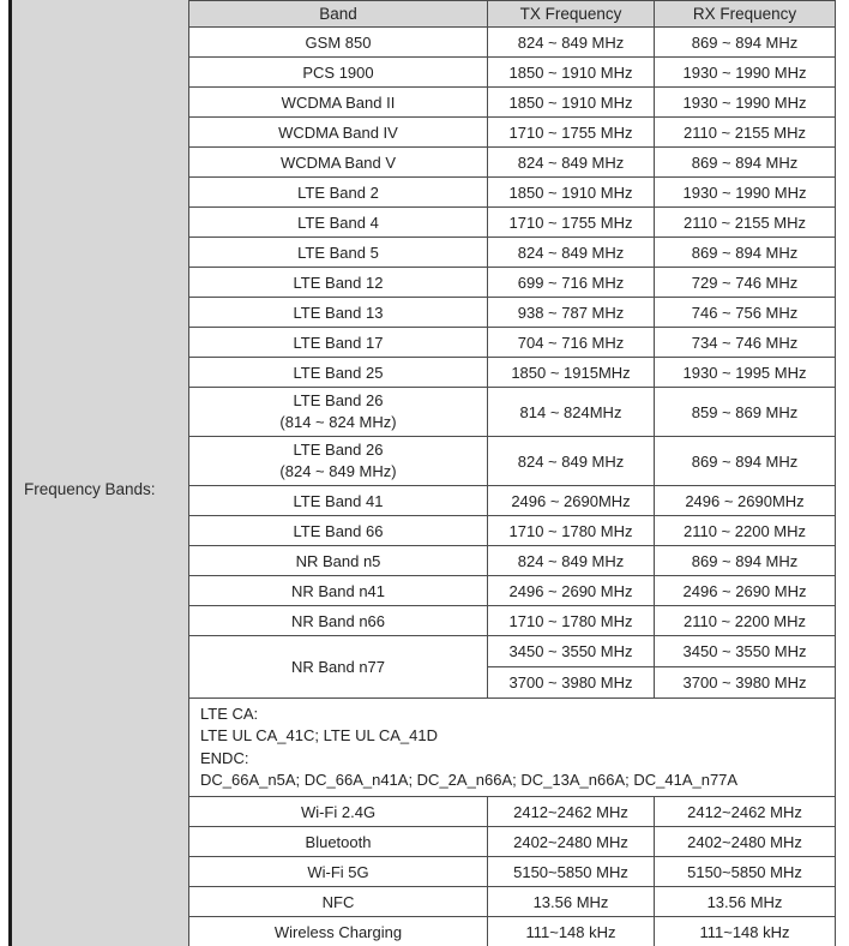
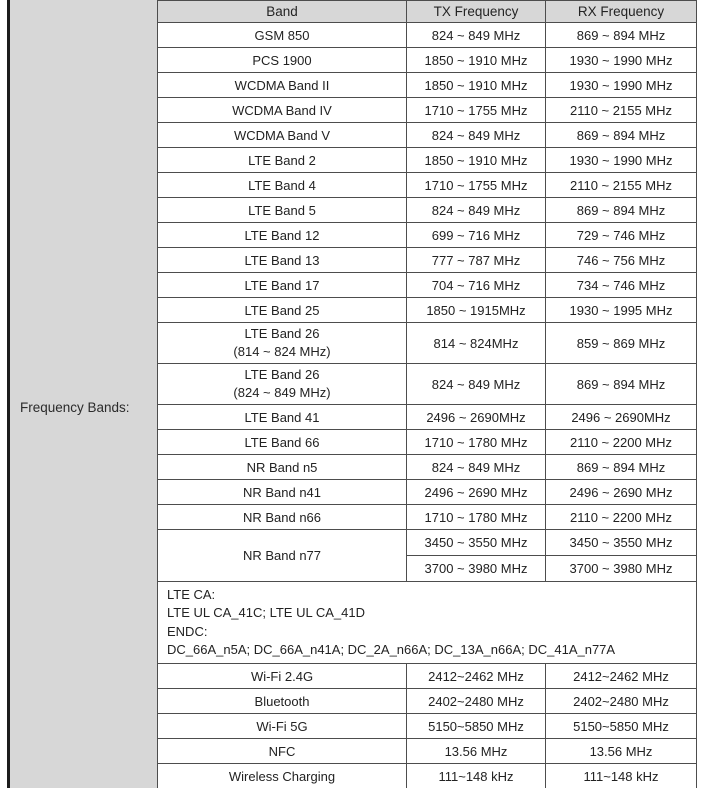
  Frequency Bands:
  Band	TX Frequency	RX Frequency
  GSM 850	824 ~ 849 MHz	869 ~ 894 MHz
  PCS 1900	1850 ~ 1910 MHz	1930 ~ 1990 MHz
  WCDMA Band II	1850 ~ 1910 MHz	1930 ~ 1990 MHz
  WCDMA Band IV	1710 ~ 1755 MHz	2110 ~ 2155 MHz
  WCDMA Band V	824 ~ 849 MHz	869 ~ 894 MHz
  LTE Band 2	1850 ~ 1910 MHz	1930 ~ 1990 MHz
  LTE Band 4	1710 ~ 1755 MHz	2110 ~ 2155 MHz
  LTE Band 5	824 ~ 849 MHz	869 ~ 894 MHz
  LTE Band 12	699 ~ 716 MHz	729 ~ 746 MHz
- LTE Band 13	938 ~ 787 MHz	746 ~ 756 MHz
+ LTE Band 13	777 ~ 787 MHz	746 ~ 756 MHz
  LTE Band 17	704 ~ 716 MHz	734 ~ 746 MHz
  LTE Band 25	1850 ~ 1915MHz	1930 ~ 1995 MHz
  LTE Band 26(814 ~ 824 MHz)	814 ~ 824MHz	859 ~ 869 MHz
  LTE Band 26(824 ~ 849 MHz)	824 ~ 849 MHz	869 ~ 894 MHz
  LTE Band 41	2496 ~ 2690MHz	2496 ~ 2690MHz
  LTE Band 66	1710 ~ 1780 MHz	2110 ~ 2200 MHz
  NR Band n5	824 ~ 849 MHz	869 ~ 894 MHz
  NR Band n41	2496 ~ 2690 MHz	2496 ~ 2690 MHz
  NR Band n66	1710 ~ 1780 MHz	2110 ~ 2200 MHz
  NR Band n77	3450 ~ 3550 MHz	3450 ~ 3550 MHz
  3700 ~ 3980 MHz	3700 ~ 3980 MHz
  LTE CA:LTE UL CA_41C; LTE UL CA_41DENDC:DC_66A_n5A; DC_66A_n41A; DC_2A_n66A; DC_13A_n66A; DC_41A_n77A
  Wi-Fi 2.4G	2412~2462 MHz	2412~2462 MHz
  Bluetooth	2402~2480 MHz	2402~2480 MHz
  Wi-Fi 5G	5150~5850 MHz	5150~5850 MHz
  NFC	13.56 MHz	13.56 MHz
  Wireless Charging	111~148 kHz	111~148 kHz
